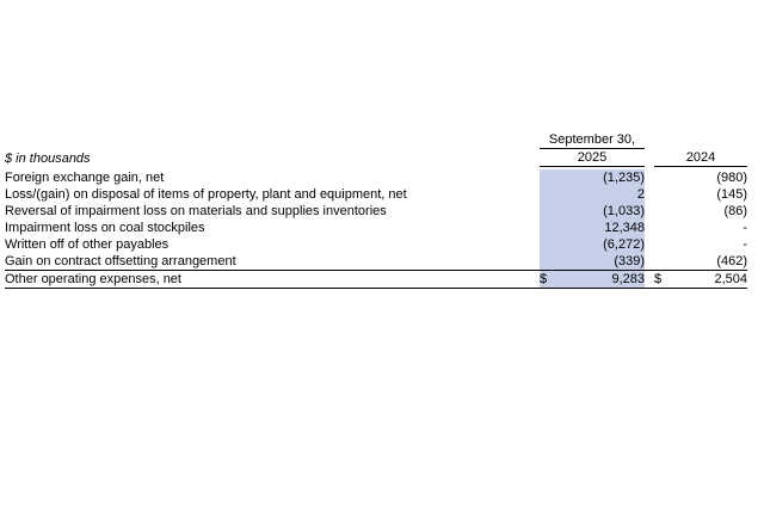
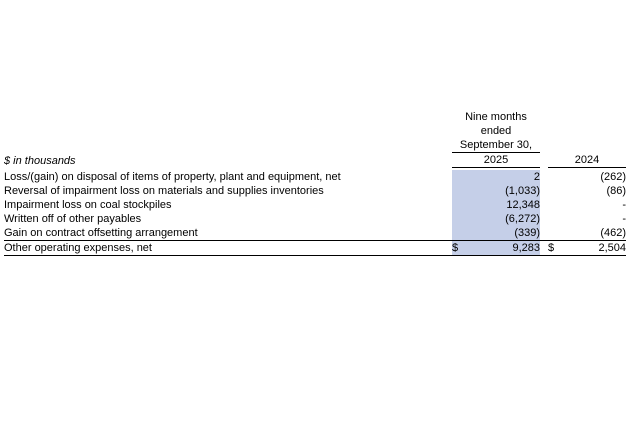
+ 	Nine months ended
  	September 30,
  $ in thousands	2025		2024
- Foreign exchange gain, net		(1,235)			(980)
- Loss/(gain) on disposal of items of property, plant and equipment, net		2			(145)
+ Loss/(gain) on disposal of items of property, plant and equipment, net		2			(262)
  Reversal of impairment loss on materials and supplies inventories		(1,033)			(86)
  Impairment loss on coal stockpiles		12,348			-
  Written off of other payables		(6,272)			-
  Gain on contract offsetting arrangement		(339)			(462)
  Other operating expenses, net	$	9,283		$	2,504
